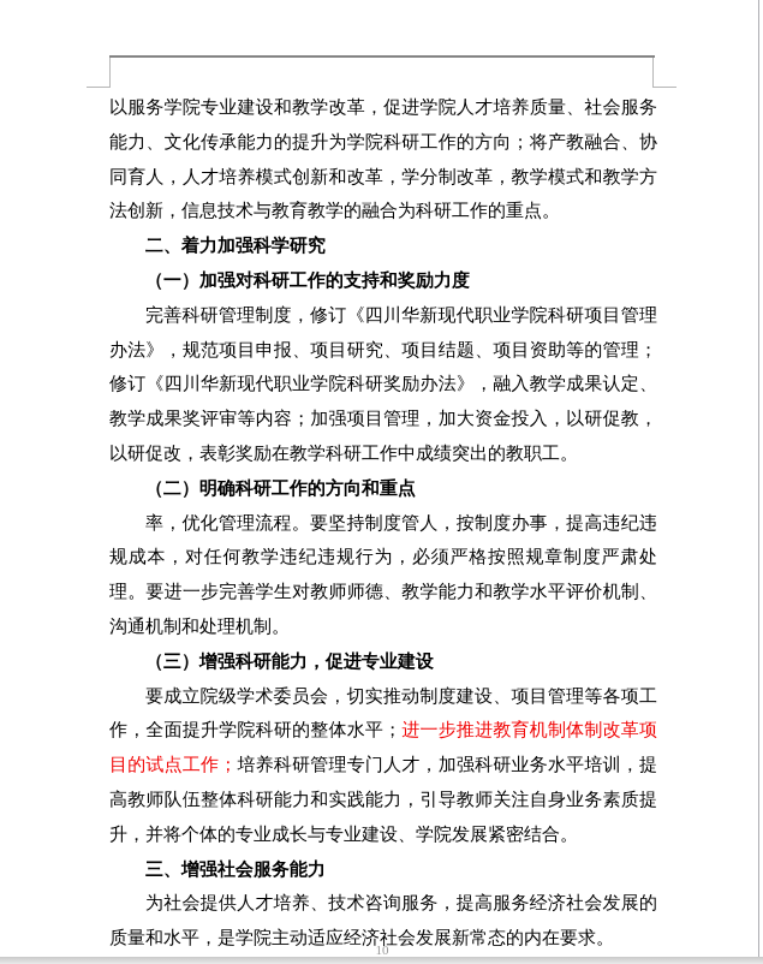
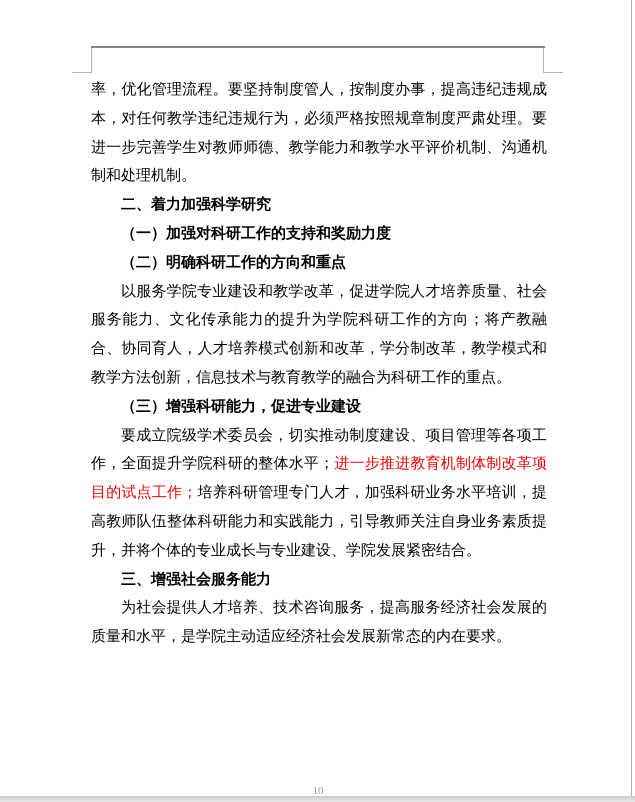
- 以服务学院专业建设和教学改革，促进学院人才培养质量、社会服务能力、文化传承能力的提升为学院科研工作的方向；将产教融合、协同育人，人才培养模式创新和改革，学分制改革，教学模式和教学方法创新，信息技术与教育教学的融合为科研工作的重点。
+ 率，优化管理流程。要坚持制度管人，按制度办事，提高违纪违规成本，对任何教学违纪违规行为，必须严格按照规章制度严肃处理。要进一步完善学生对教师师德、教学能力和教学水平评价机制、沟通机制和处理机制。
  二、着力加强科学研究
  （一）加强对科研工作的支持和奖励力度
- 完善科研管理制度，修订《四川华新现代职业学院科研项目管理办法》，规范项目申报、项目研究、项目结题、项目资助等的管理；修订《四川华新现代职业学院科研奖励办法》，融入教学成果认定、教学成果奖评审等内容；加强项目管理，加大资金投入，以研促教，以研促改，表彰奖励在教学科研工作中成绩突出的教职工。
  （二）明确科研工作的方向和重点
- 率，优化管理流程。要坚持制度管人，按制度办事，提高违纪违规成本，对任何教学违纪违规行为，必须严格按照规章制度严肃处理。要进一步完善学生对教师师德、教学能力和教学水平评价机制、沟通机制和处理机制。
+ 以服务学院专业建设和教学改革，促进学院人才培养质量、社会服务能力、文化传承能力的提升为学院科研工作的方向；将产教融合、协同育人，人才培养模式创新和改革，学分制改革，教学模式和教学方法创新，信息技术与教育教学的融合为科研工作的重点。
  （三）增强科研能力，促进专业建设
  要成立院级学术委员会，切实推动制度建设、项目管理等各项工作，全面提升学院科研的整体水平；进一步推进教育机制体制改革项目的试点工作；培养科研管理专门人才，加强科研业务水平培训，提高教师队伍整体科研能力和实践能力，引导教师关注自身业务素质提升，并将个体的专业成长与专业建设、学院发展紧密结合。
  三、增强社会服务能力
  为社会提供人才培养、技术咨询服务，提高服务经济社会发展的质量和水平，是学院主动适应经济社会发展新常态的内在要求。
  10
